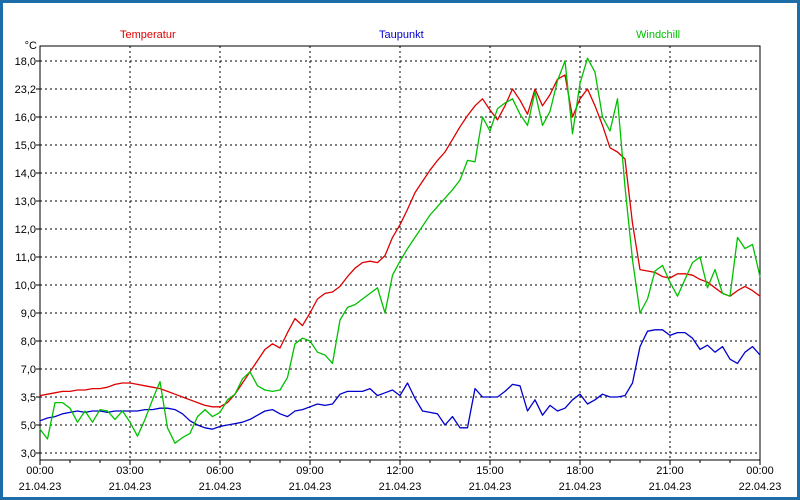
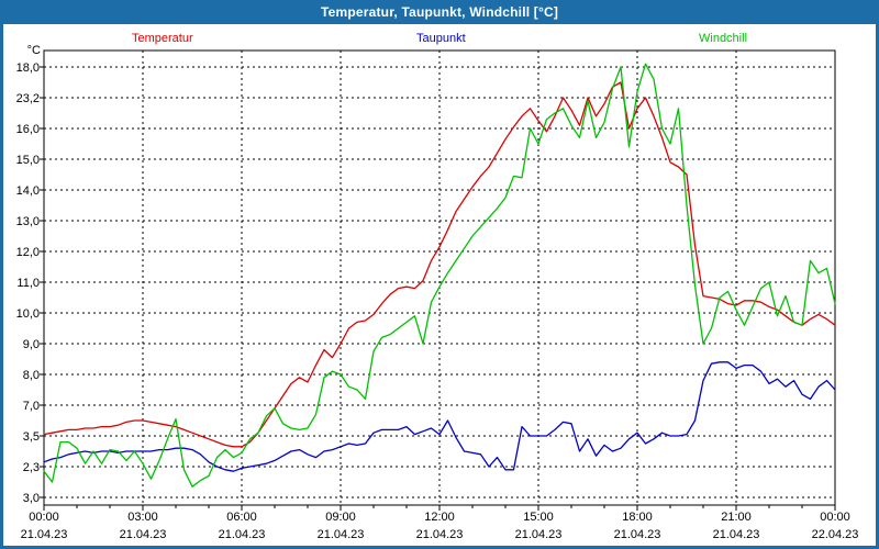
+ Temperatur, Taupunkt, Windchill [°C]
  Temperatur
  Taupunkt
  Windchill
  °C
  18,0
  23,2
  16,0
  15,0
  14,0
  13,0
  12,0
  11,0
  10,0
  9,0
  8,0
  7,0
  3,5
- 5,0
+ 2,3
  3,0
  00:00
  21.04.23
  03:00
  21.04.23
  06:00
  21.04.23
  09:00
  21.04.23
  12:00
  21.04.23
  15:00
  21.04.23
  18:00
  21.04.23
  21:00
  21.04.23
  00:00
  22.04.23
